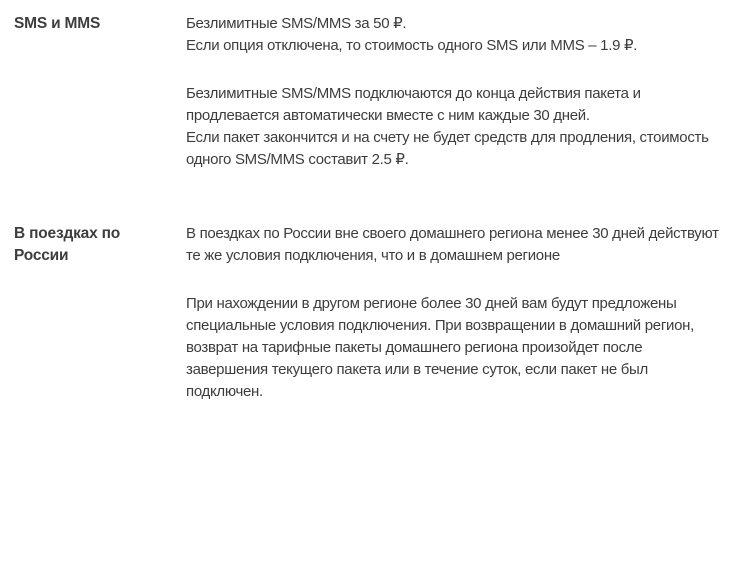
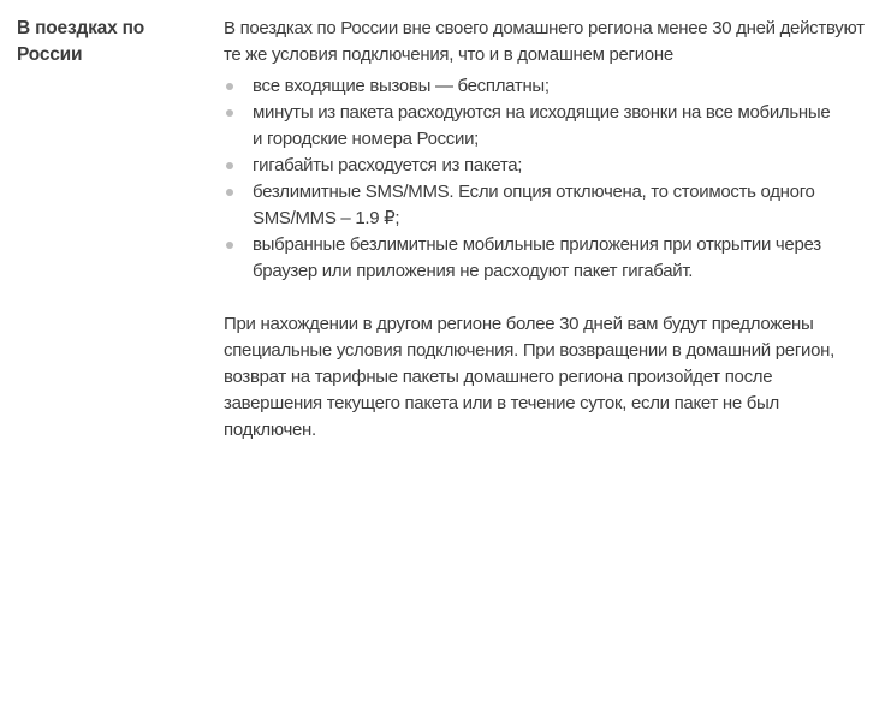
- SMS и MMS
- Безлимитные SMS/MMS за 50 ₽.
- Если опция отключена, то стоимость одного SMS или MMS – 1.9 ₽.
- Безлимитные SMS/MMS подключаются до конца действия пакета и
- продлевается автоматически вместе с ним каждые 30 дней.
- Если пакет закончится и на счету не будет средств для продления, стоимость
- одного SMS/MMS составит 2.5 ₽.
  В поездках по России
  В поездках по России вне своего домашнего региона менее 30 дней действуют
  те же условия подключения, что и в домашнем регионе
+ все входящие вызовы — бесплатны;
+ минуты из пакета расходуются на исходящие звонки на все мобильные
+ и городские номера России;
+ гигабайты расходуется из пакета;
+ безлимитные SMS/MMS. Если опция отключена, то стоимость одного
+ SMS/MMS – 1.9 ₽;
+ выбранные безлимитные мобильные приложения при открытии через
+ браузер или приложения не расходуют пакет гигабайт.
  При нахождении в другом регионе более 30 дней вам будут предложены
  специальные условия подключения. При возвращении в домашний регион,
  возврат на тарифные пакеты домашнего региона произойдет после
  завершения текущего пакета или в течение суток, если пакет не был
  подключен.
